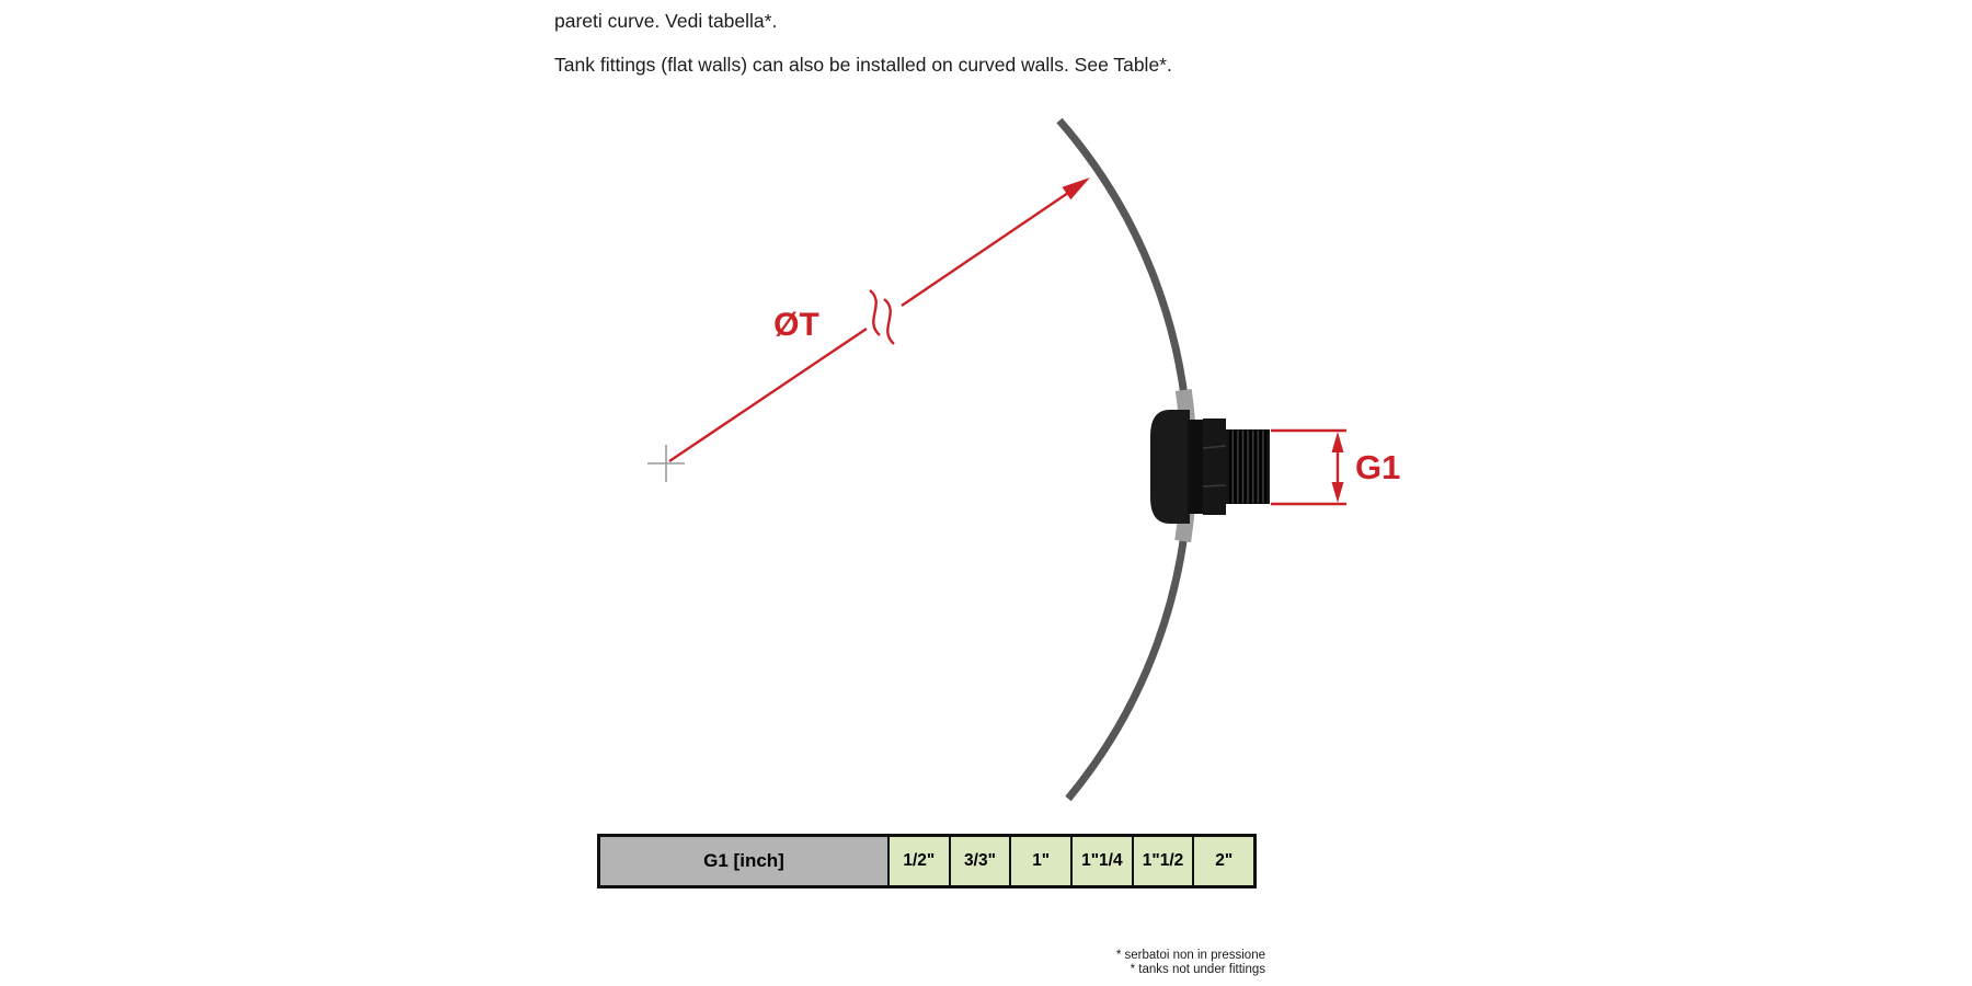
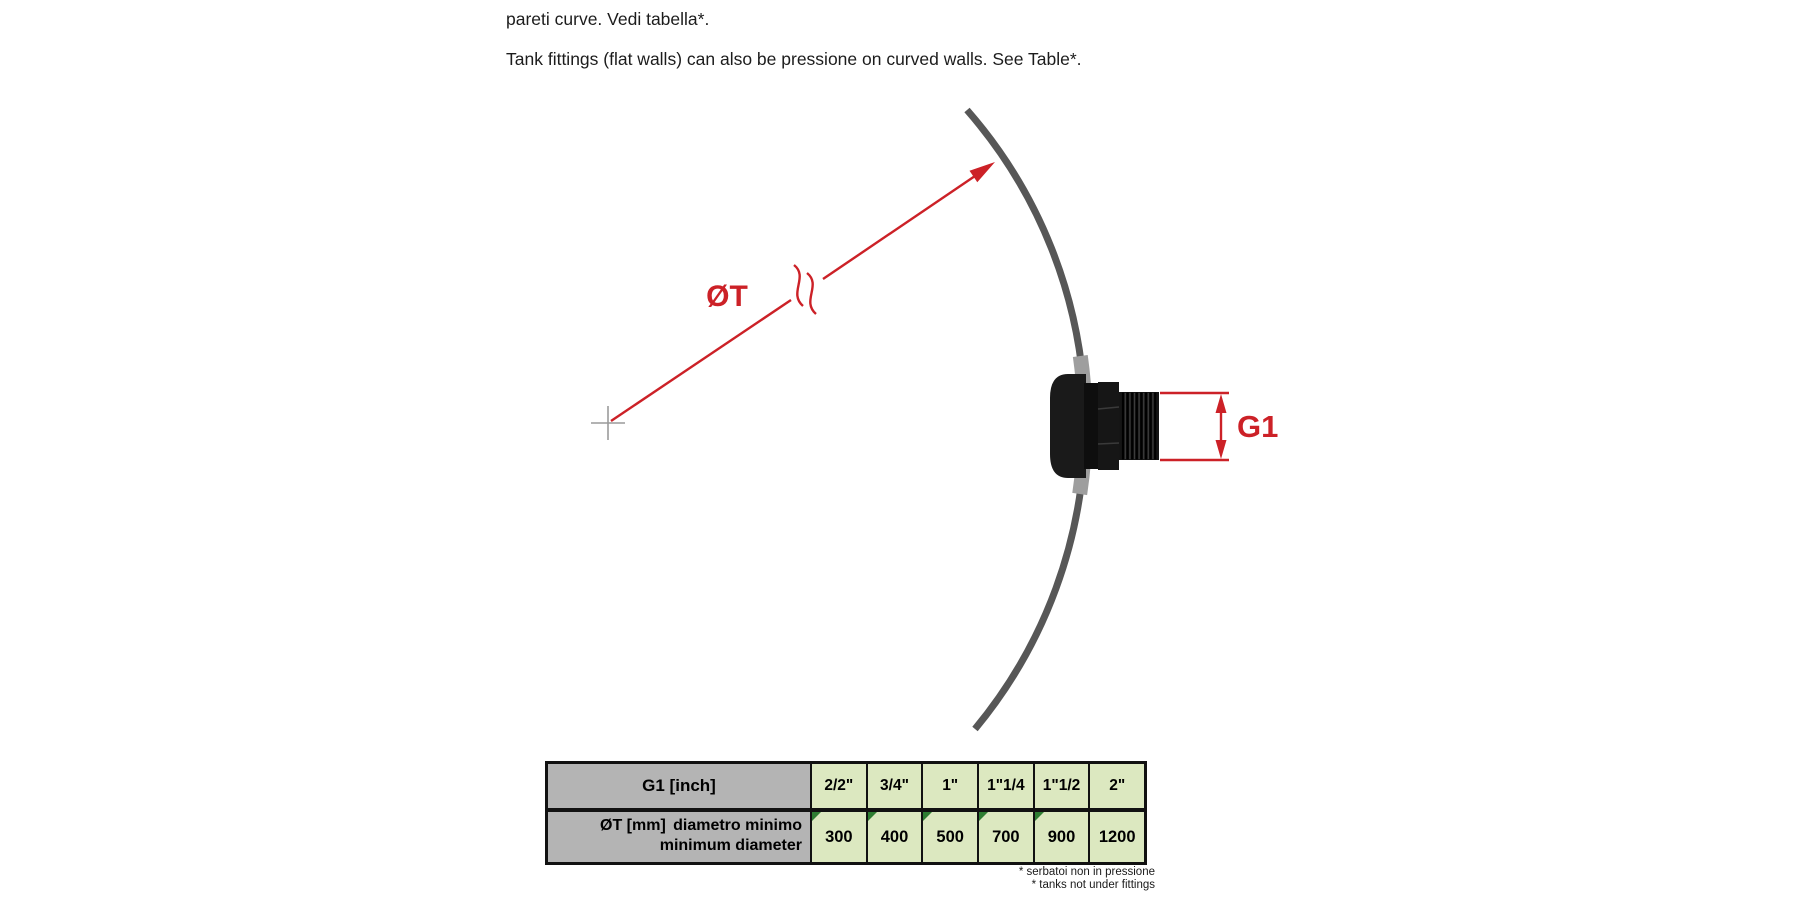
  pareti curve. Vedi tabella*.
- Tank fittings (flat walls) can also be installed on curved walls. See Table*.
+ Tank fittings (flat walls) can also be pressione on curved walls. See Table*.
  ØT
  G1
  G1 [inch]
- 1/2"
+ 2/2"
- 3/3"
+ 3/4"
  1"
  1"1/4
  1"1/2
  2"
+ ØT [mm]
+ diametro minimo
+ minimum diameter
+ 300
+ 400
+ 500
+ 700
+ 900
+ 1200
  * serbatoi non in pressione
  * tanks not under fittings
